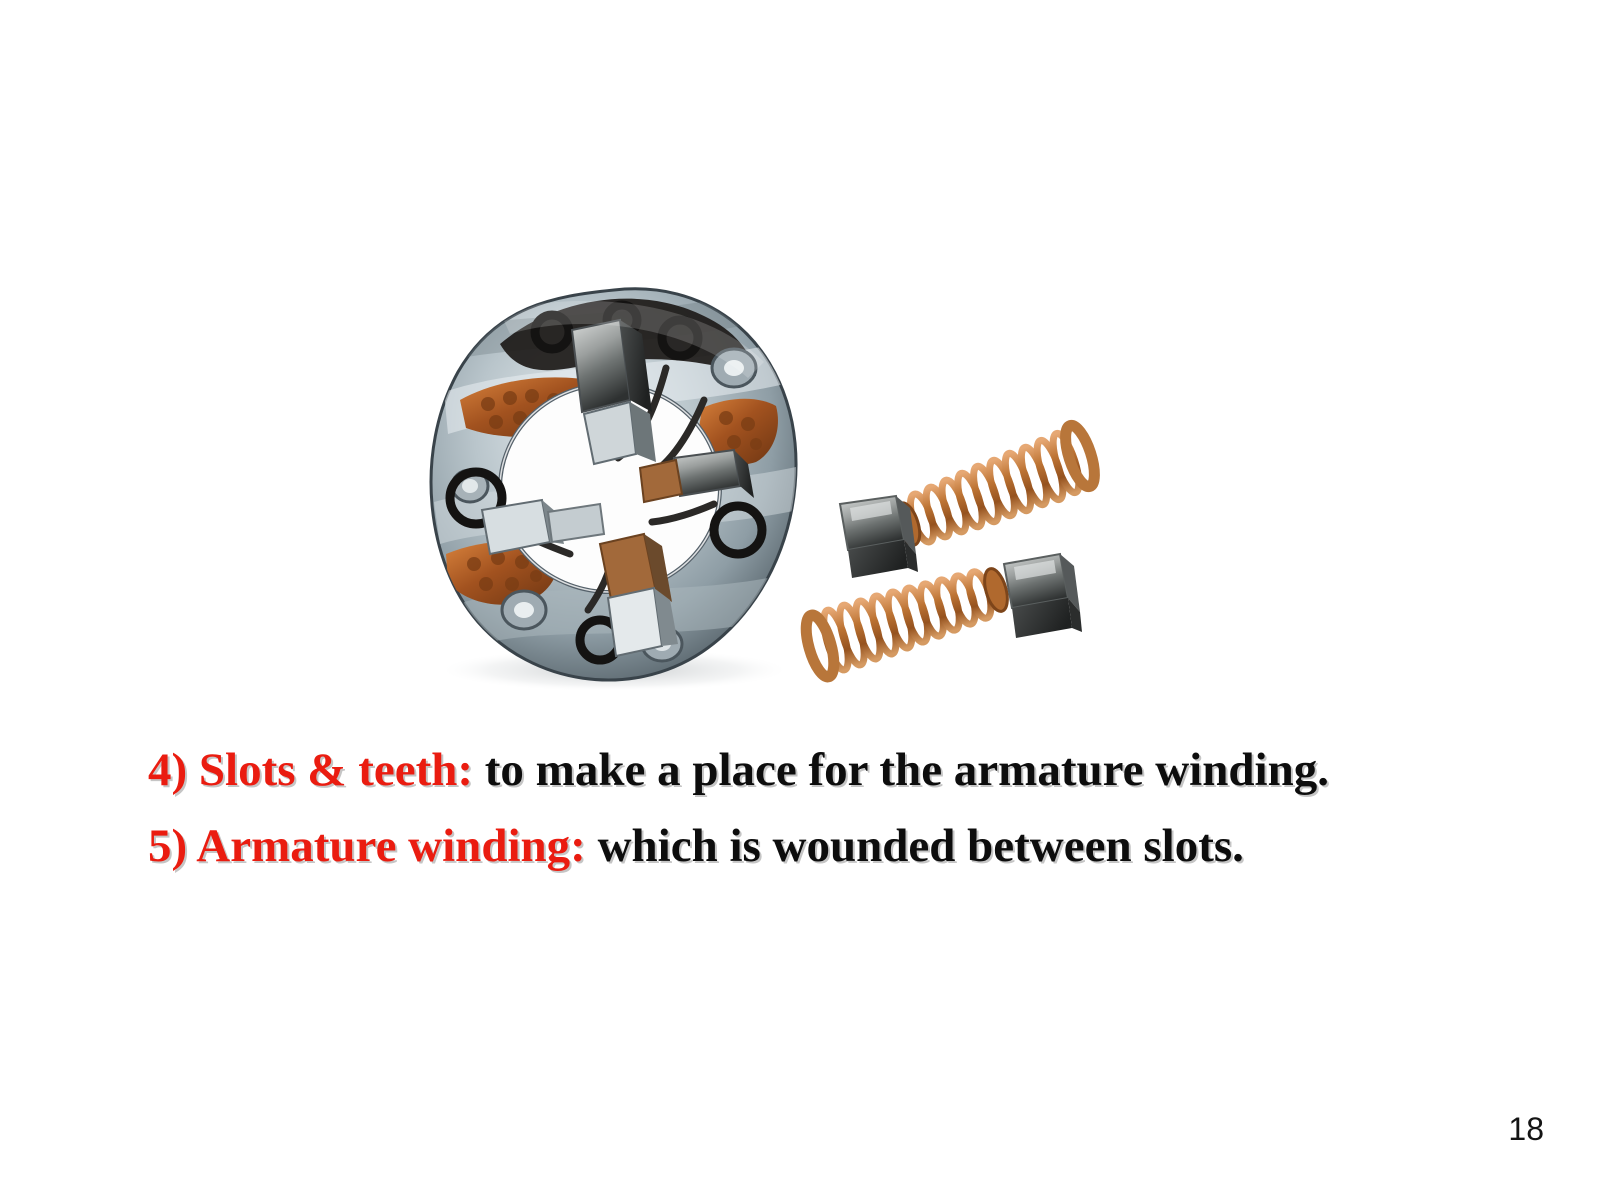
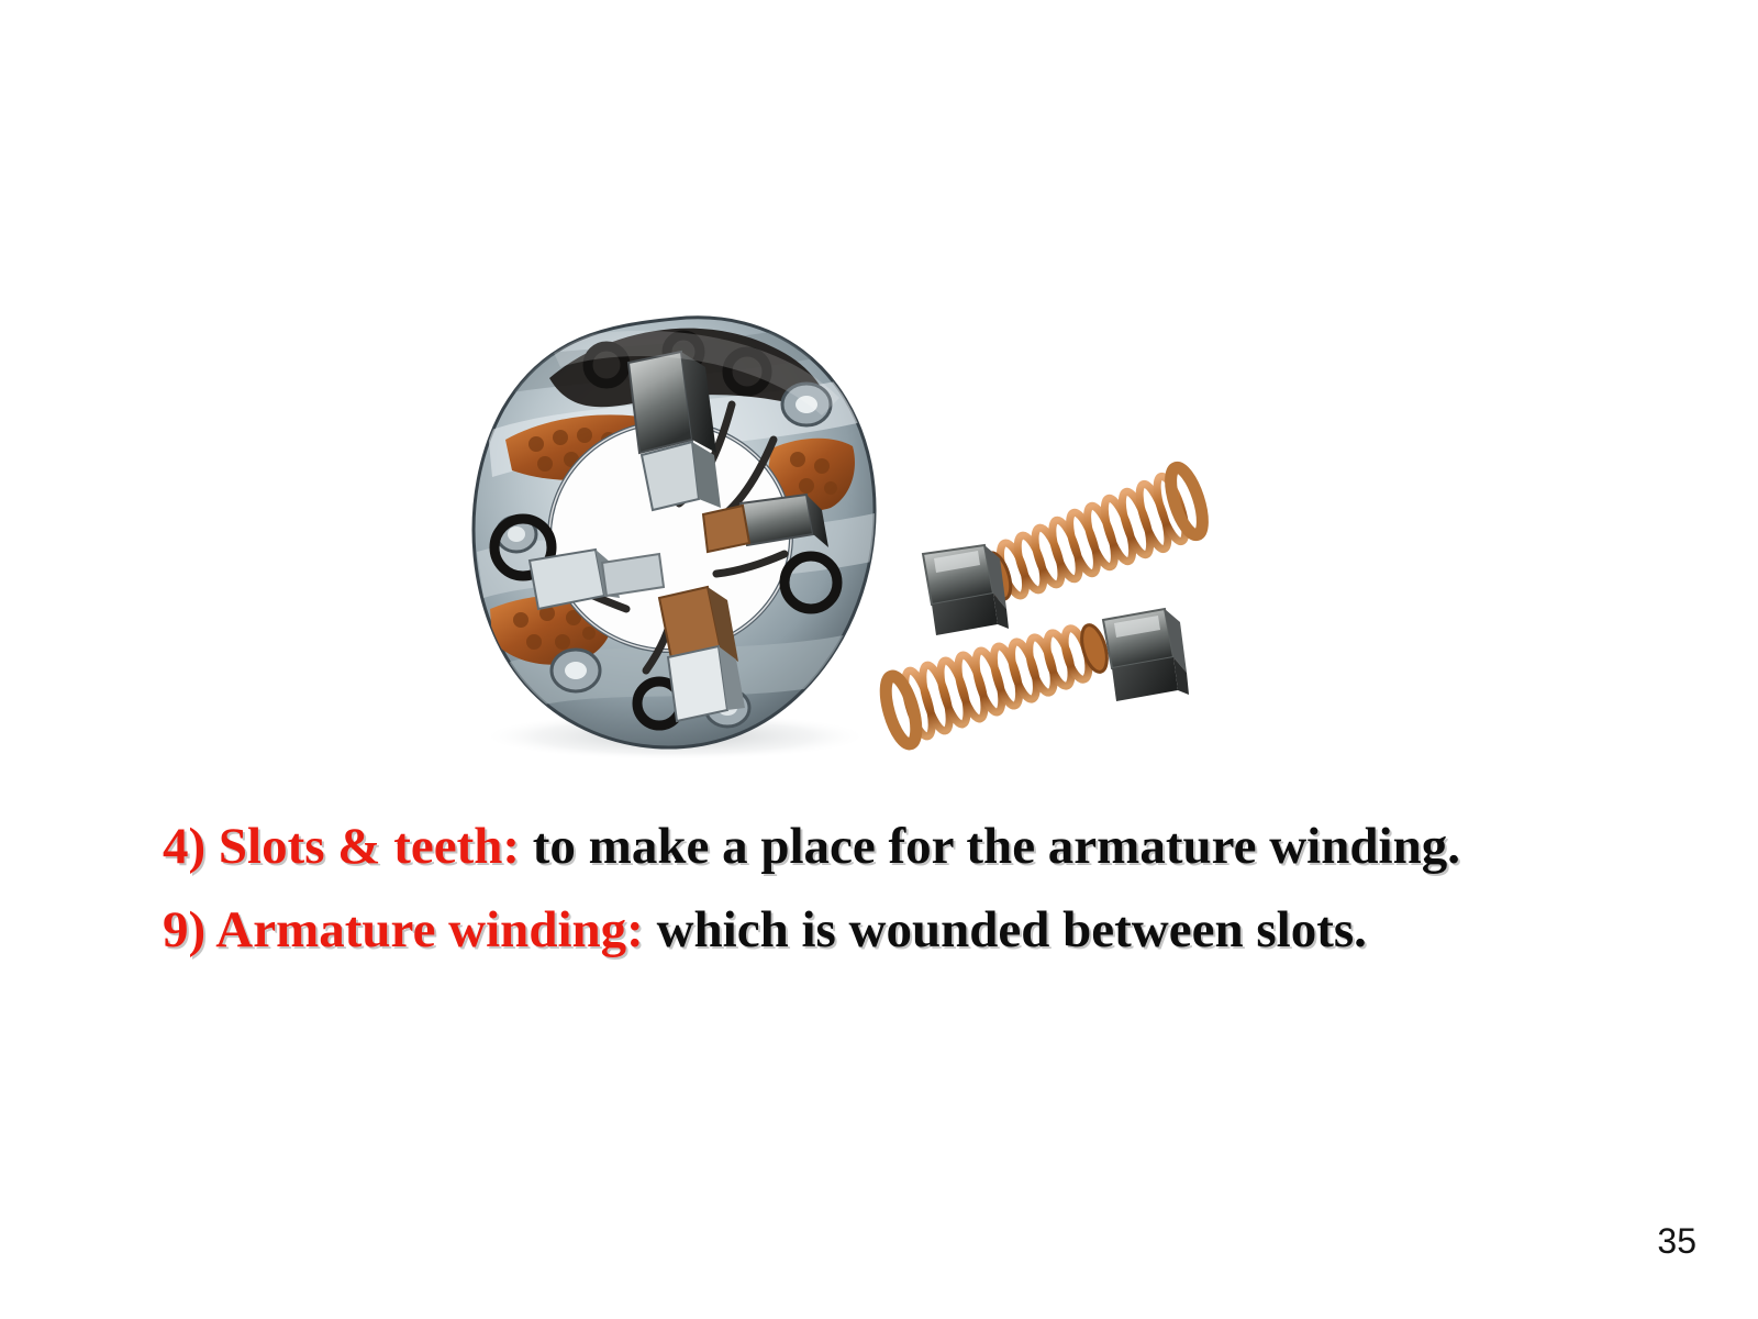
  4) Slots & teeth: to make a place for the armature winding.
- 5) Armature winding: which is wounded between slots.
+ 9) Armature winding: which is wounded between slots.
- 18
+ 35
